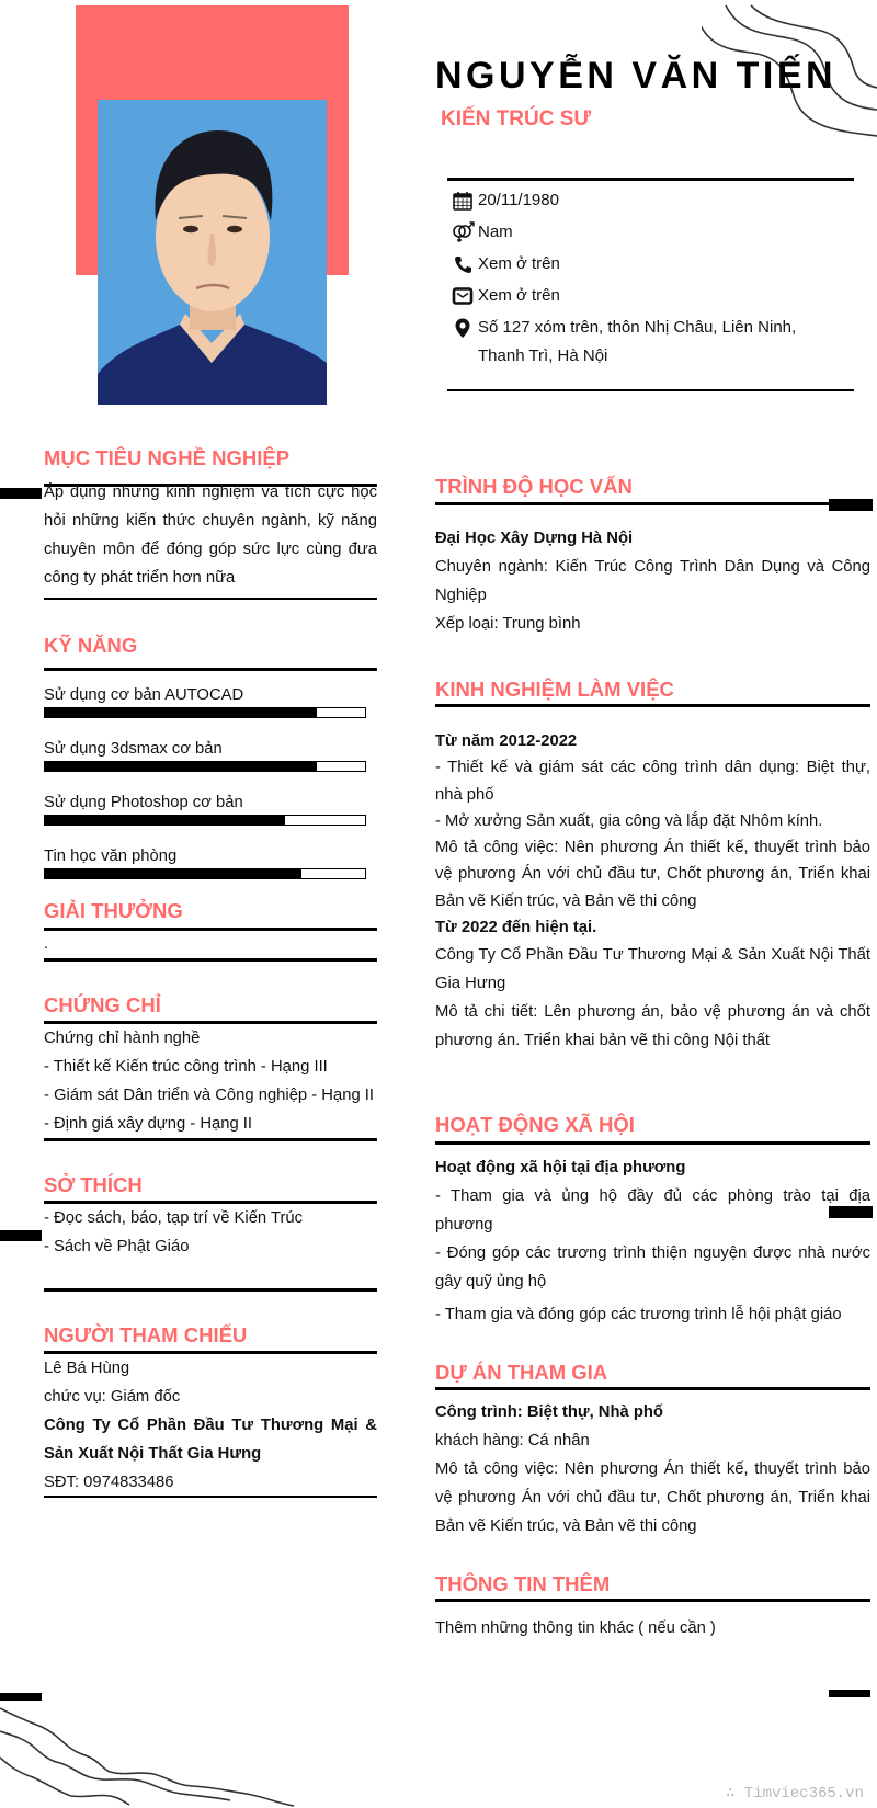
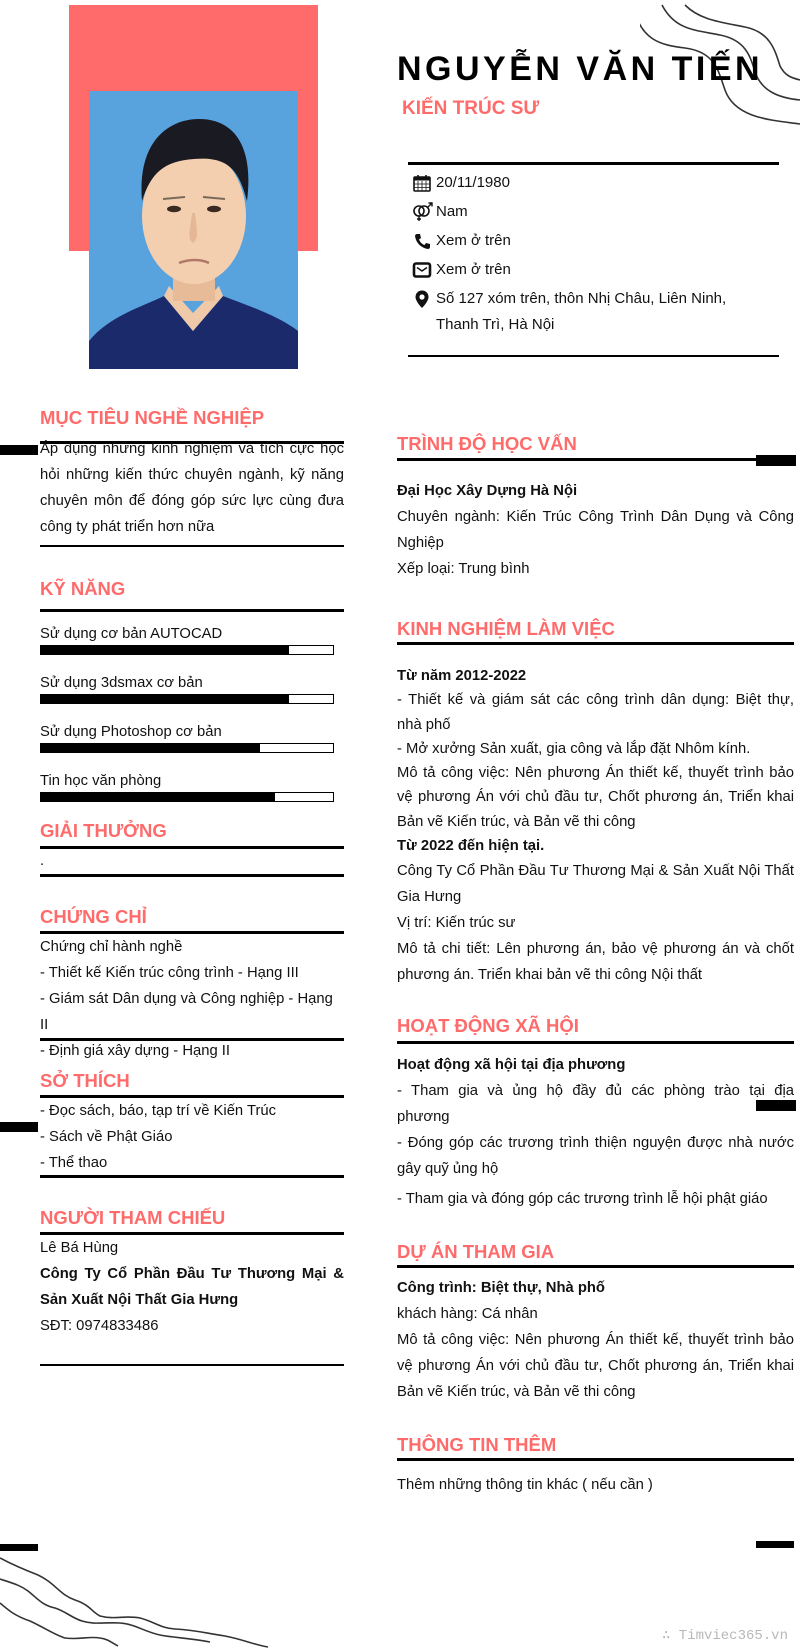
  NGUYỄN VĂN TIẾN
  KIẾN TRÚC SƯ
  20/11/1980
  Nam
  Xem ở trên
  Xem ở trên
  Số 127 xóm trên, thôn Nhị Châu, Liên Ninh,
  Thanh Trì, Hà Nội
  MỤC TIÊU NGHỀ NGHIỆP
  Áp dụng những kinh nghiệm và tích cực học
  hỏi những kiến thức chuyên ngành, kỹ năng
  chuyên môn để đóng góp sức lực cùng đưa
  công ty phát triển hơn nữa
  KỸ NĂNG
  Sử dụng cơ bản AUTOCAD
  Sử dụng 3dsmax cơ bản
  Sử dụng Photoshop cơ bản
  Tin học văn phòng
  GIẢI THƯỞNG
  .
  CHỨNG CHỈ
  Chứng chỉ hành nghề
  - Thiết kế Kiến trúc công trình - Hạng III
- - Giám sát Dân triển và Công nghiệp - Hạng II
+ - Giám sát Dân dụng và Công nghiệp - Hạng II
  - Định giá xây dựng - Hạng II
  SỞ THÍCH
  - Đọc sách, báo, tạp trí về Kiến Trúc
  - Sách về Phật Giáo
+ - Thể thao
  NGƯỜI THAM CHIẾU
  Lê Bá Hùng
- chức vụ: Giám đốc
  Công Ty Cổ Phần Đầu Tư Thương Mại &
  Sản Xuất Nội Thất Gia Hưng
  SĐT: 0974833486
  TRÌNH ĐỘ HỌC VẤN
  Đại Học Xây Dựng Hà Nội
  Chuyên ngành: Kiến Trúc Công Trình Dân Dụng và Công
  Nghiệp
  Xếp loại: Trung bình
  KINH NGHIỆM LÀM VIỆC
  Từ năm 2012-2022
  - Thiết kế và giám sát các công trình dân dụng: Biệt thự,
  nhà phố
  - Mở xưởng Sản xuất, gia công và lắp đặt Nhôm kính.
  Mô tả công việc: Nên phương Án thiết kế, thuyết trình bảo
  vệ phương Án với chủ đầu tư, Chốt phương án, Triển khai
  Bản vẽ Kiến trúc, và Bản vẽ thi công
  Từ 2022 đến hiện tại.
  Công Ty Cổ Phần Đầu Tư Thương Mại & Sản Xuất Nội Thất
  Gia Hưng
+ Vị trí: Kiến trúc sư
  Mô tả chi tiết: Lên phương án, bảo vệ phương án và chốt
  phương án. Triển khai bản vẽ thi công Nội thất
  HOẠT ĐỘNG XÃ HỘI
  Hoạt động xã hội tại địa phương
  - Tham gia và ủng hộ đầy đủ các phòng trào tại địa
  phương
  - Đóng góp các trương trình thiện nguyện được nhà nước
  gây quỹ ủng hộ
  - Tham gia và đóng góp các trương trình lễ hội phật giáo
  DỰ ÁN THAM GIA
  Công trình: Biệt thự, Nhà phố
  khách hàng: Cá nhân
  Mô tả công việc: Nên phương Án thiết kế, thuyết trình bảo
  vệ phương Án với chủ đầu tư, Chốt phương án, Triển khai
  Bản vẽ Kiến trúc, và Bản vẽ thi công
  THÔNG TIN THÊM
  Thêm những thông tin khác ( nếu cần )
  ∴ Timviec365.vn
